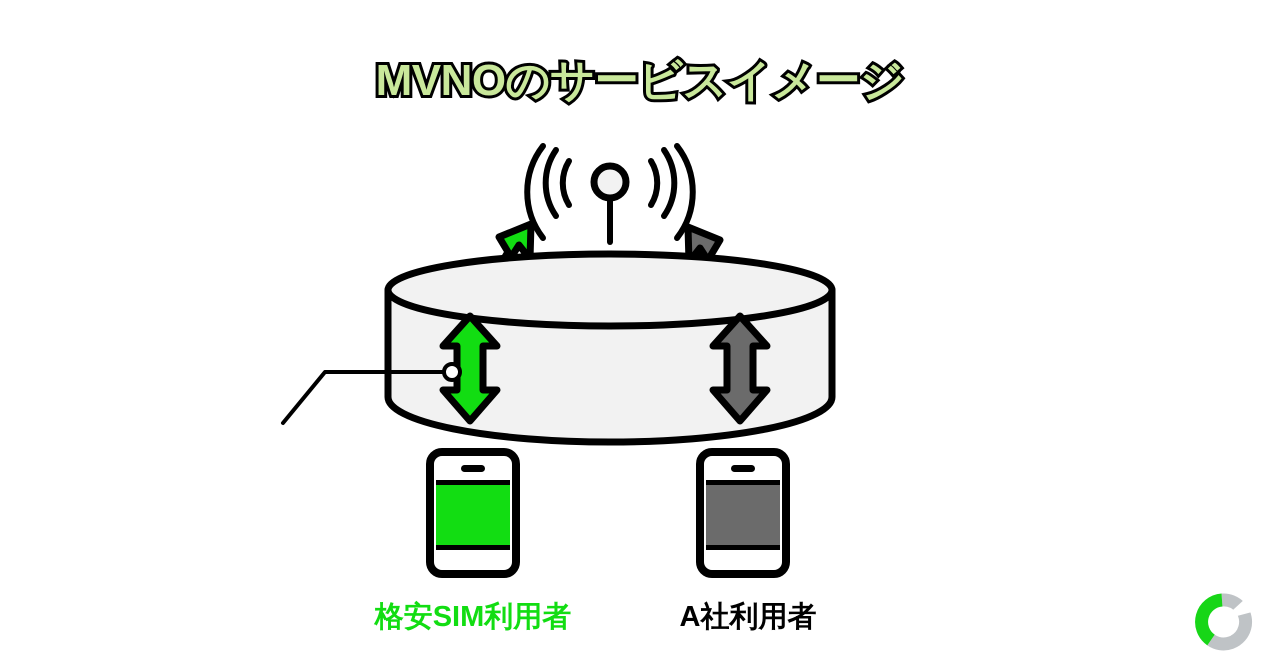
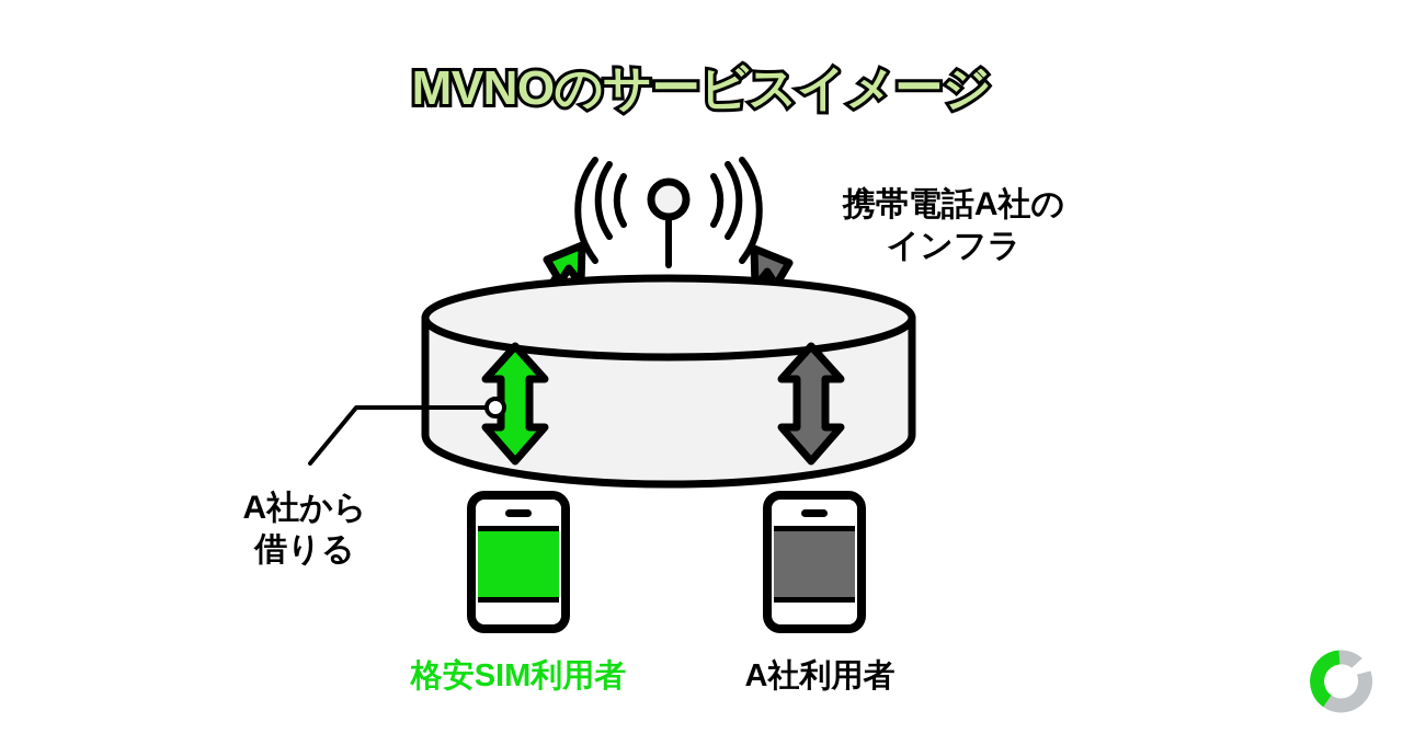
  MVNOのサービスイメージ
+ 携帯電話A社の
+ インフラ
+ A社から
+ 借りる
  格安SIM利用者
  A社利用者
